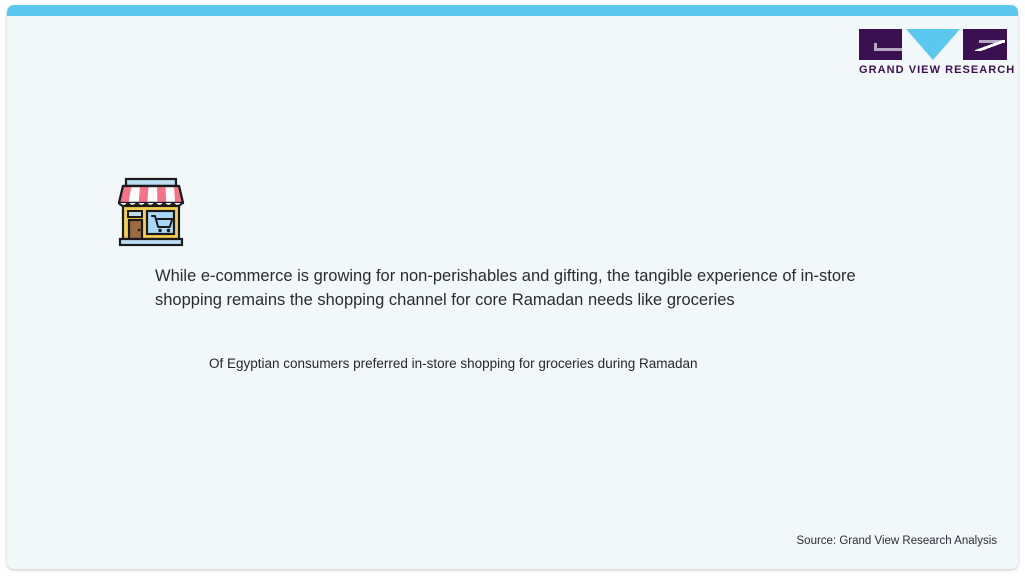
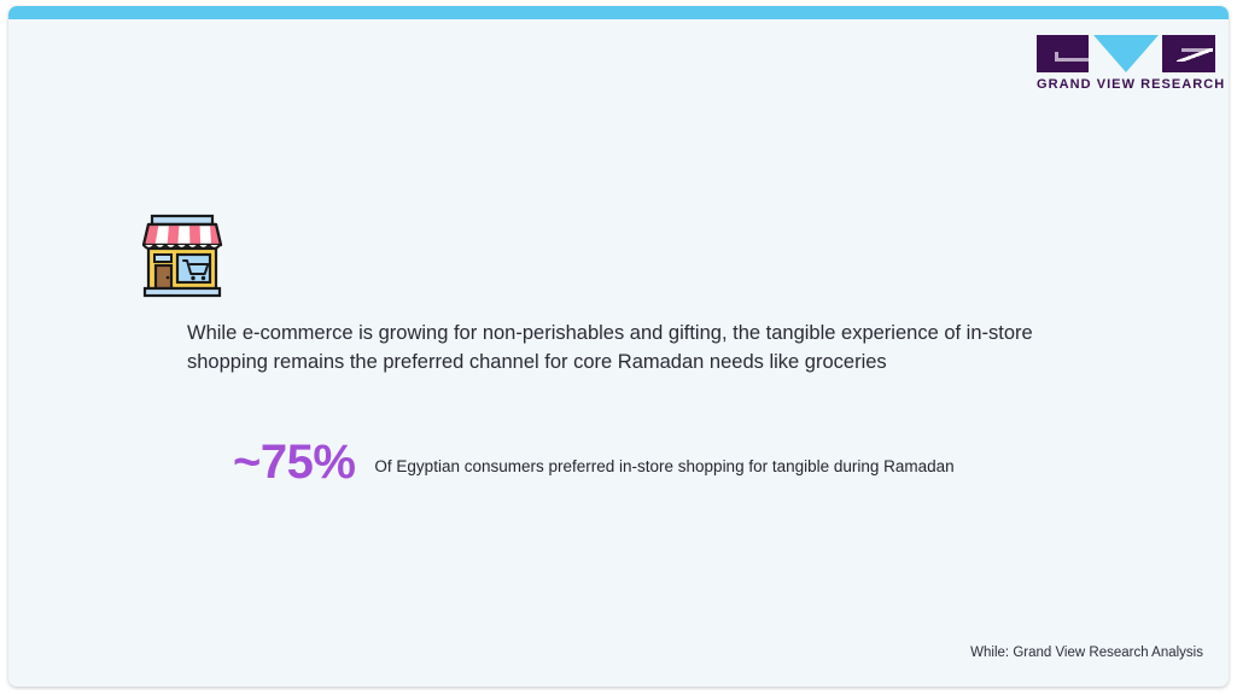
  GRAND VIEW RESEARCH
- While e-commerce is growing for non-perishables and gifting, the tangible experience of in-store shopping remains the shopping channel for core Ramadan needs like groceries
+ While e-commerce is growing for non-perishables and gifting, the tangible experience of in-store shopping remains the preferred channel for core Ramadan needs like groceries
+ ~75%
- Of Egyptian consumers preferred in-store shopping for groceries during Ramadan
+ Of Egyptian consumers preferred in-store shopping for tangible during Ramadan
- Source: Grand View Research Analysis
+ While: Grand View Research Analysis
